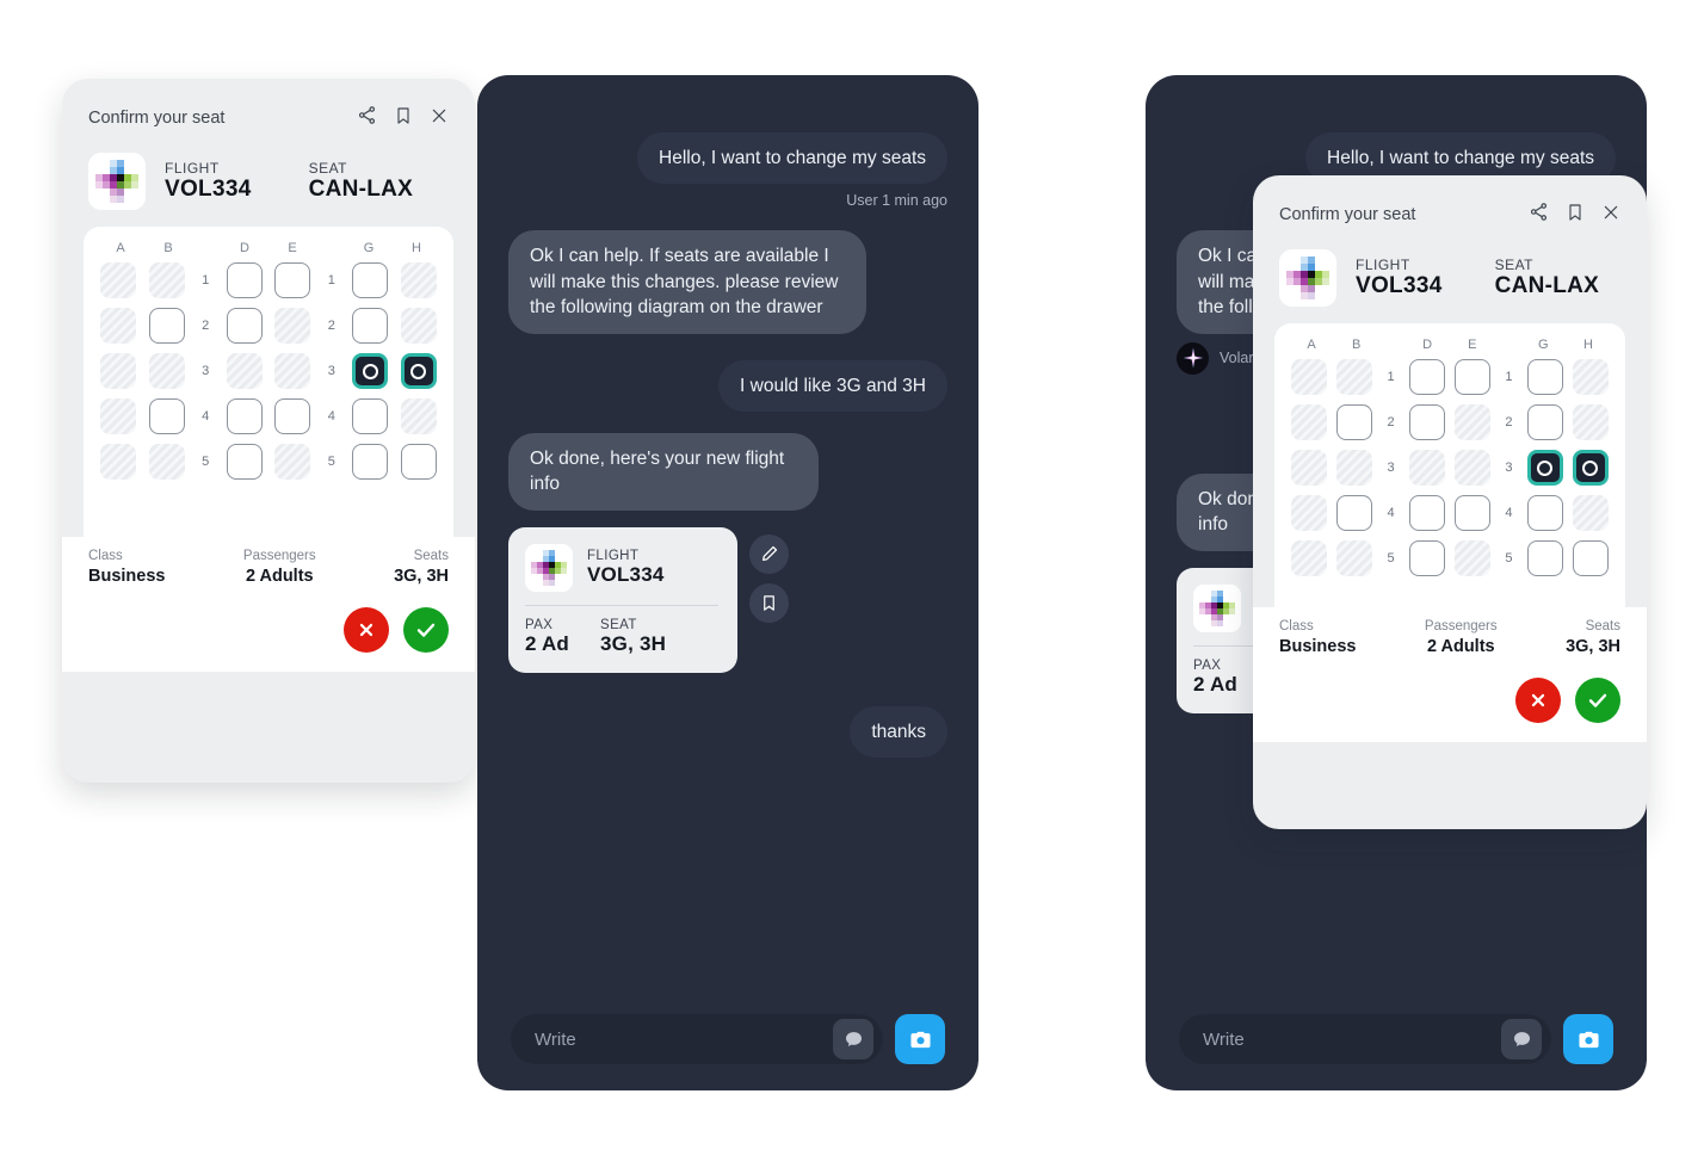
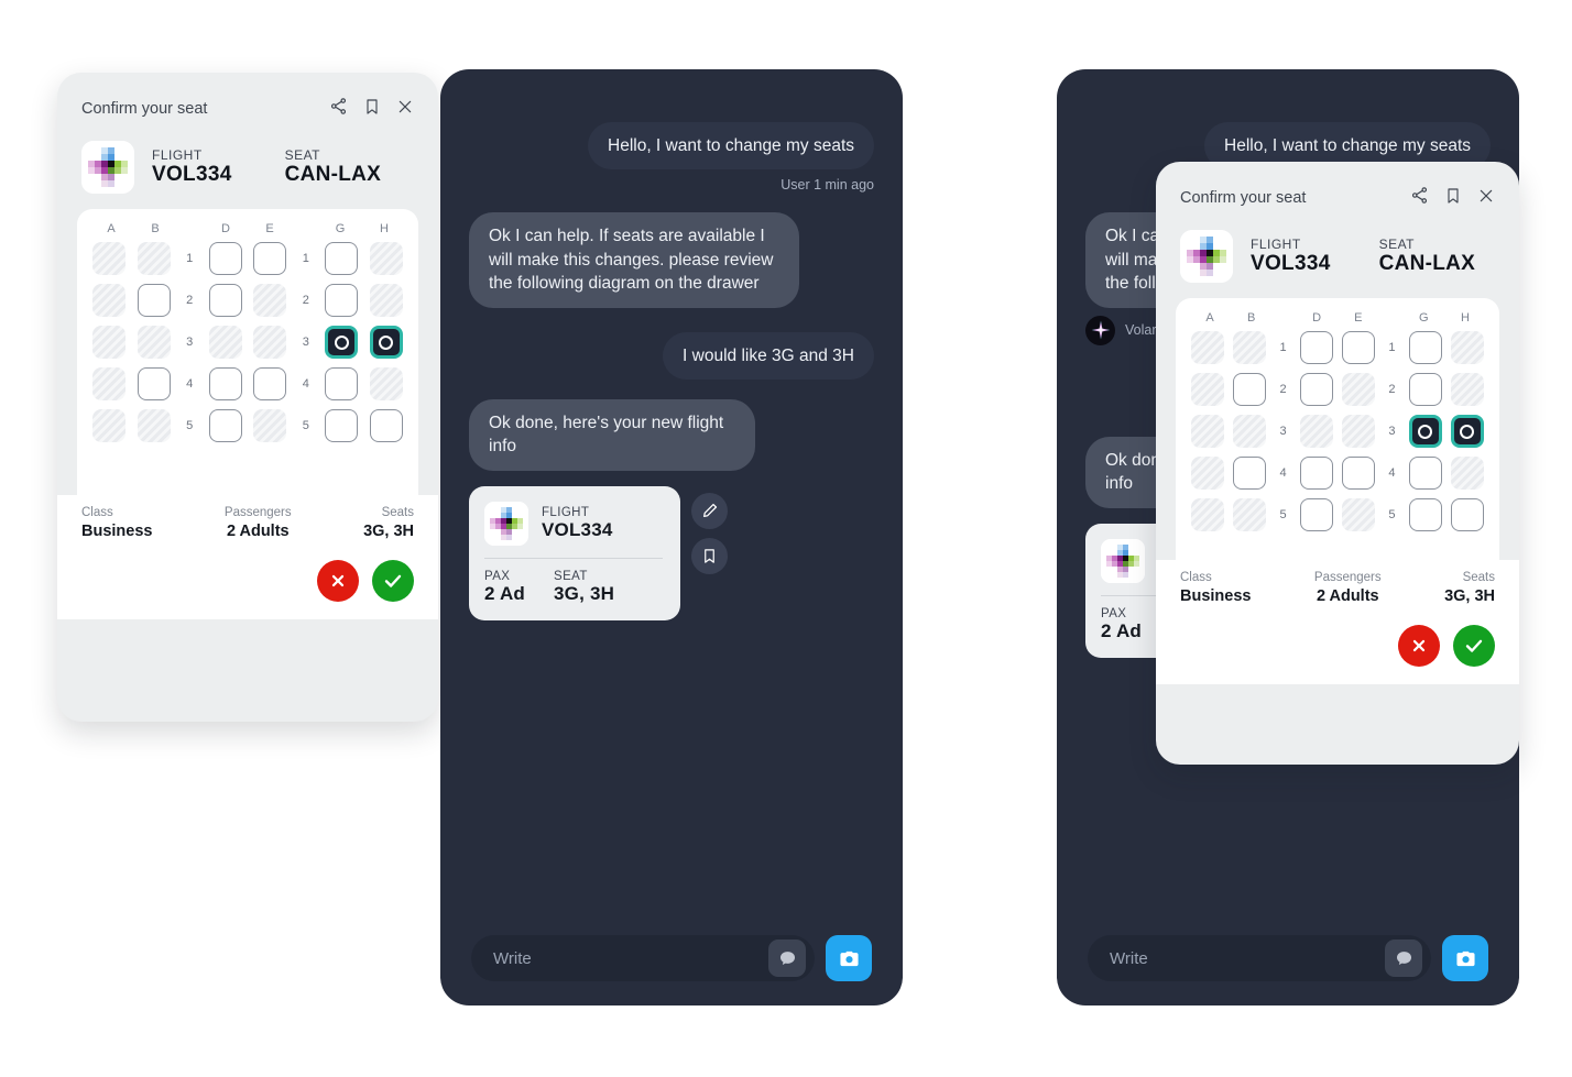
  Confirm your seat
  FLIGHT
  VOL334
  SEAT
  CAN-LAX
  A
  B
  D
  E
  G
  H
  1
  1
  2
  2
  3
  3
  4
  4
  5
  5
  Class
  Business
  Passengers
  2 Adults
  Seats
  3G, 3H
  Hello, I want to change my seats
  User 1 min ago
  Ok I can help. If seats are available I will make this changes. please review the following diagram on the drawer
  I would like 3G and 3H
  Ok done, here's your new flight info
  FLIGHT
  VOL334
  PAX
  2 Ad
  SEAT
  3G, 3H
- thanks
  Write
  Hello, I want to change my seats
  PAX
  2 Ad
  Write
  Confirm your seat
  FLIGHT
  VOL334
  SEAT
  CAN-LAX
  A
  B
  D
  E
  G
  H
  1
  1
  2
  2
  3
  3
  4
  4
  5
  5
  Class
  Business
  Passengers
  2 Adults
  Seats
  3G, 3H
